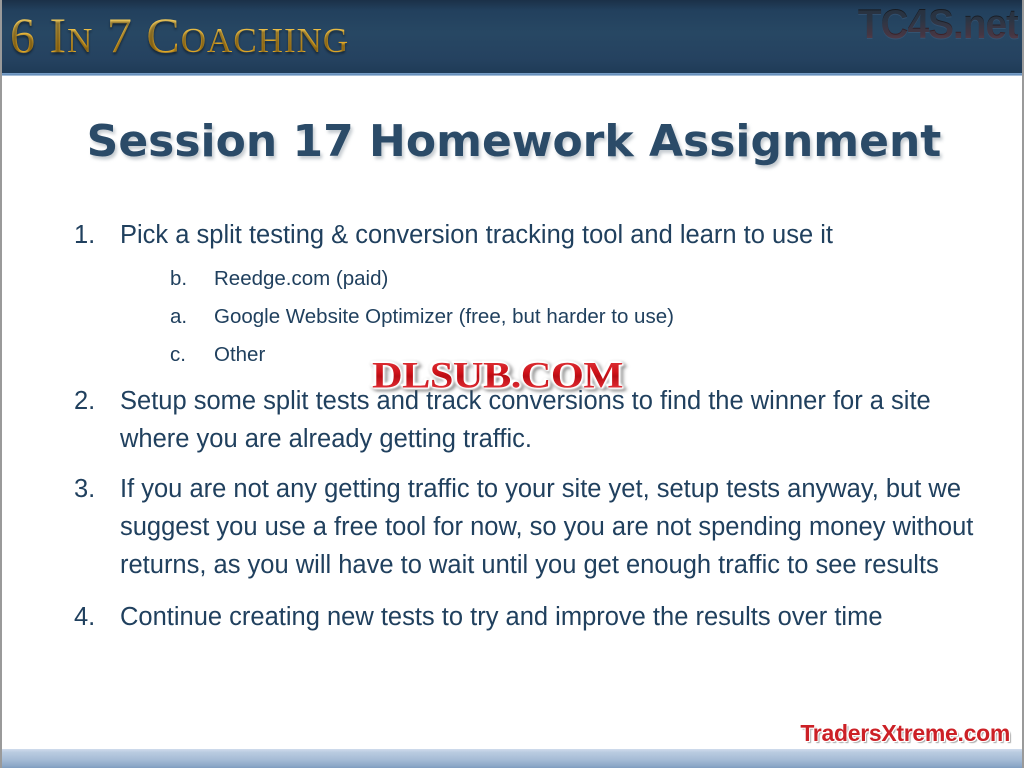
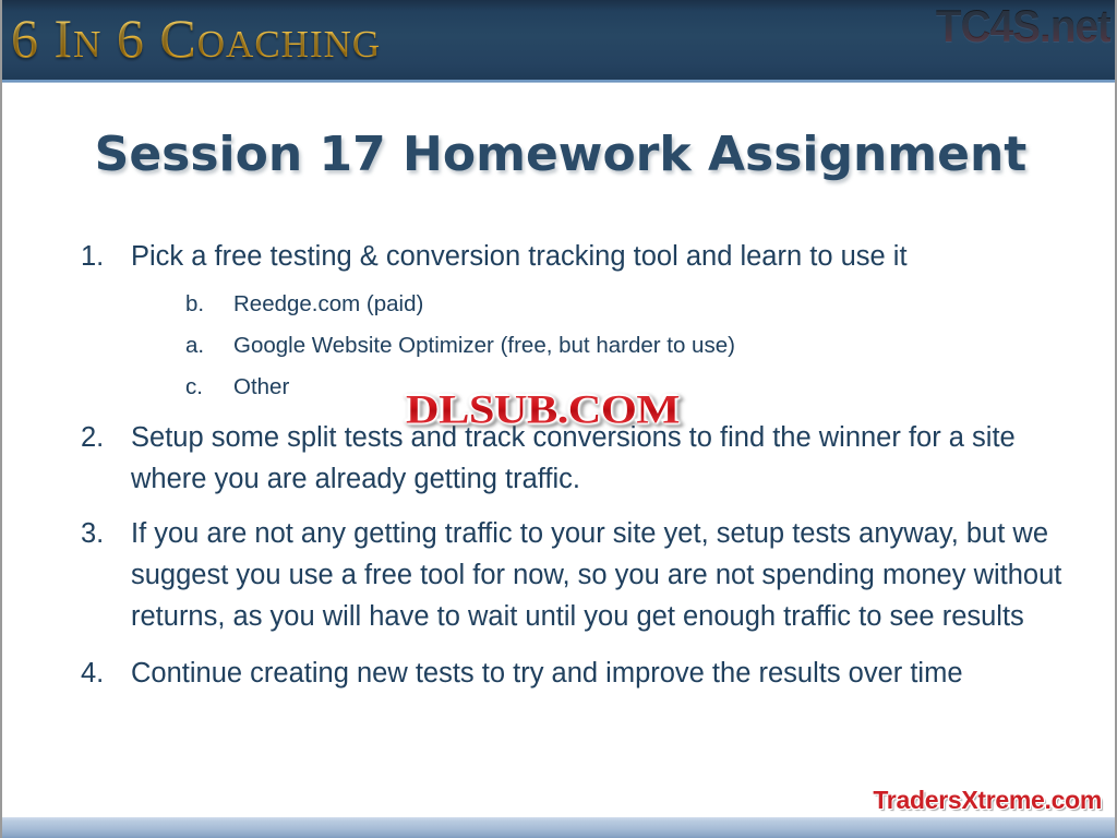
- 6 In 7 Coaching
+ 6 In 6 Coaching
  TC4S.net
  Session 17 Homework Assignment
  1.
- Pick a split testing & conversion tracking tool and learn to use it
+ Pick a free testing & conversion tracking tool and learn to use it
  b.
  Reedge.com (paid)
  a.
  Google Website Optimizer (free, but harder to use)
  c.
  Other
  2.
  Setup some split tests and track conversions to find the winner for a site where you are already getting traffic.
  3.
  If you are not any getting traffic to your site yet, setup tests anyway, but we suggest you use a free tool for now, so you are not spending money without returns, as you will have to wait until you get enough traffic to see results
  4.
  Continue creating new tests to try and improve the results over time
  DLSUB.COM
  TradersXtreme.com
